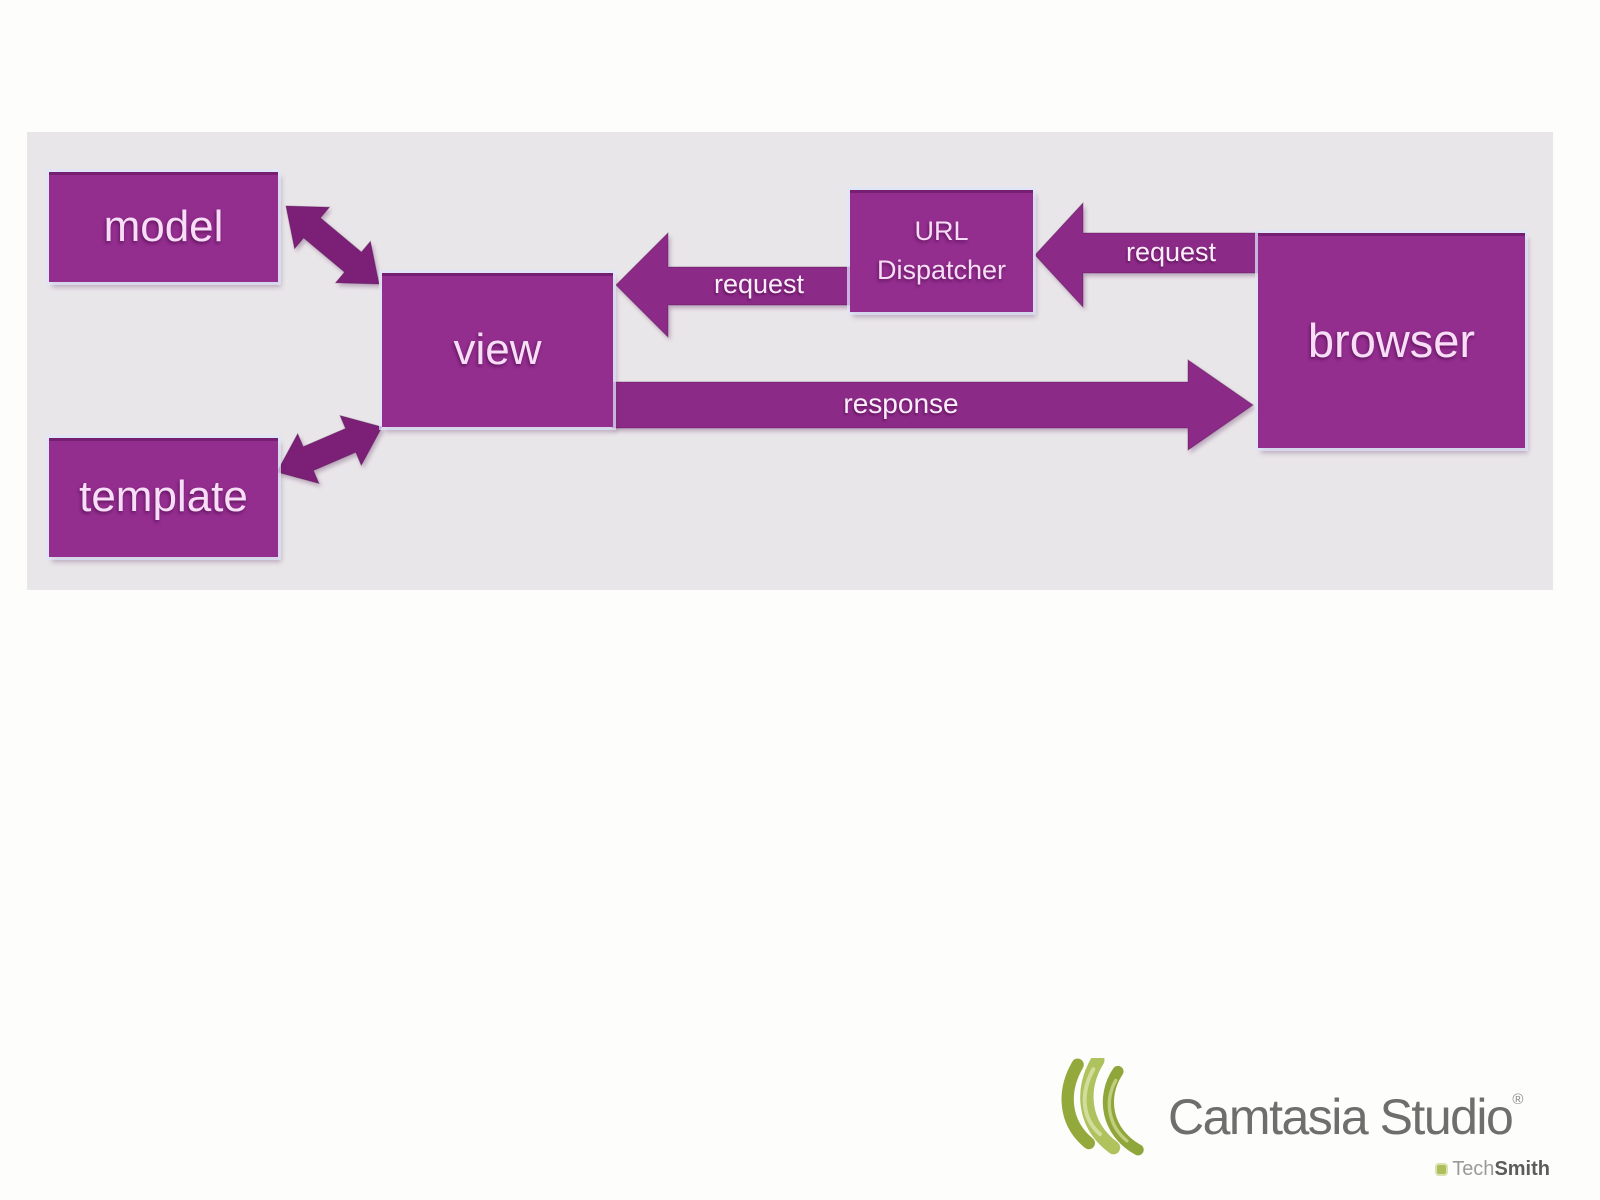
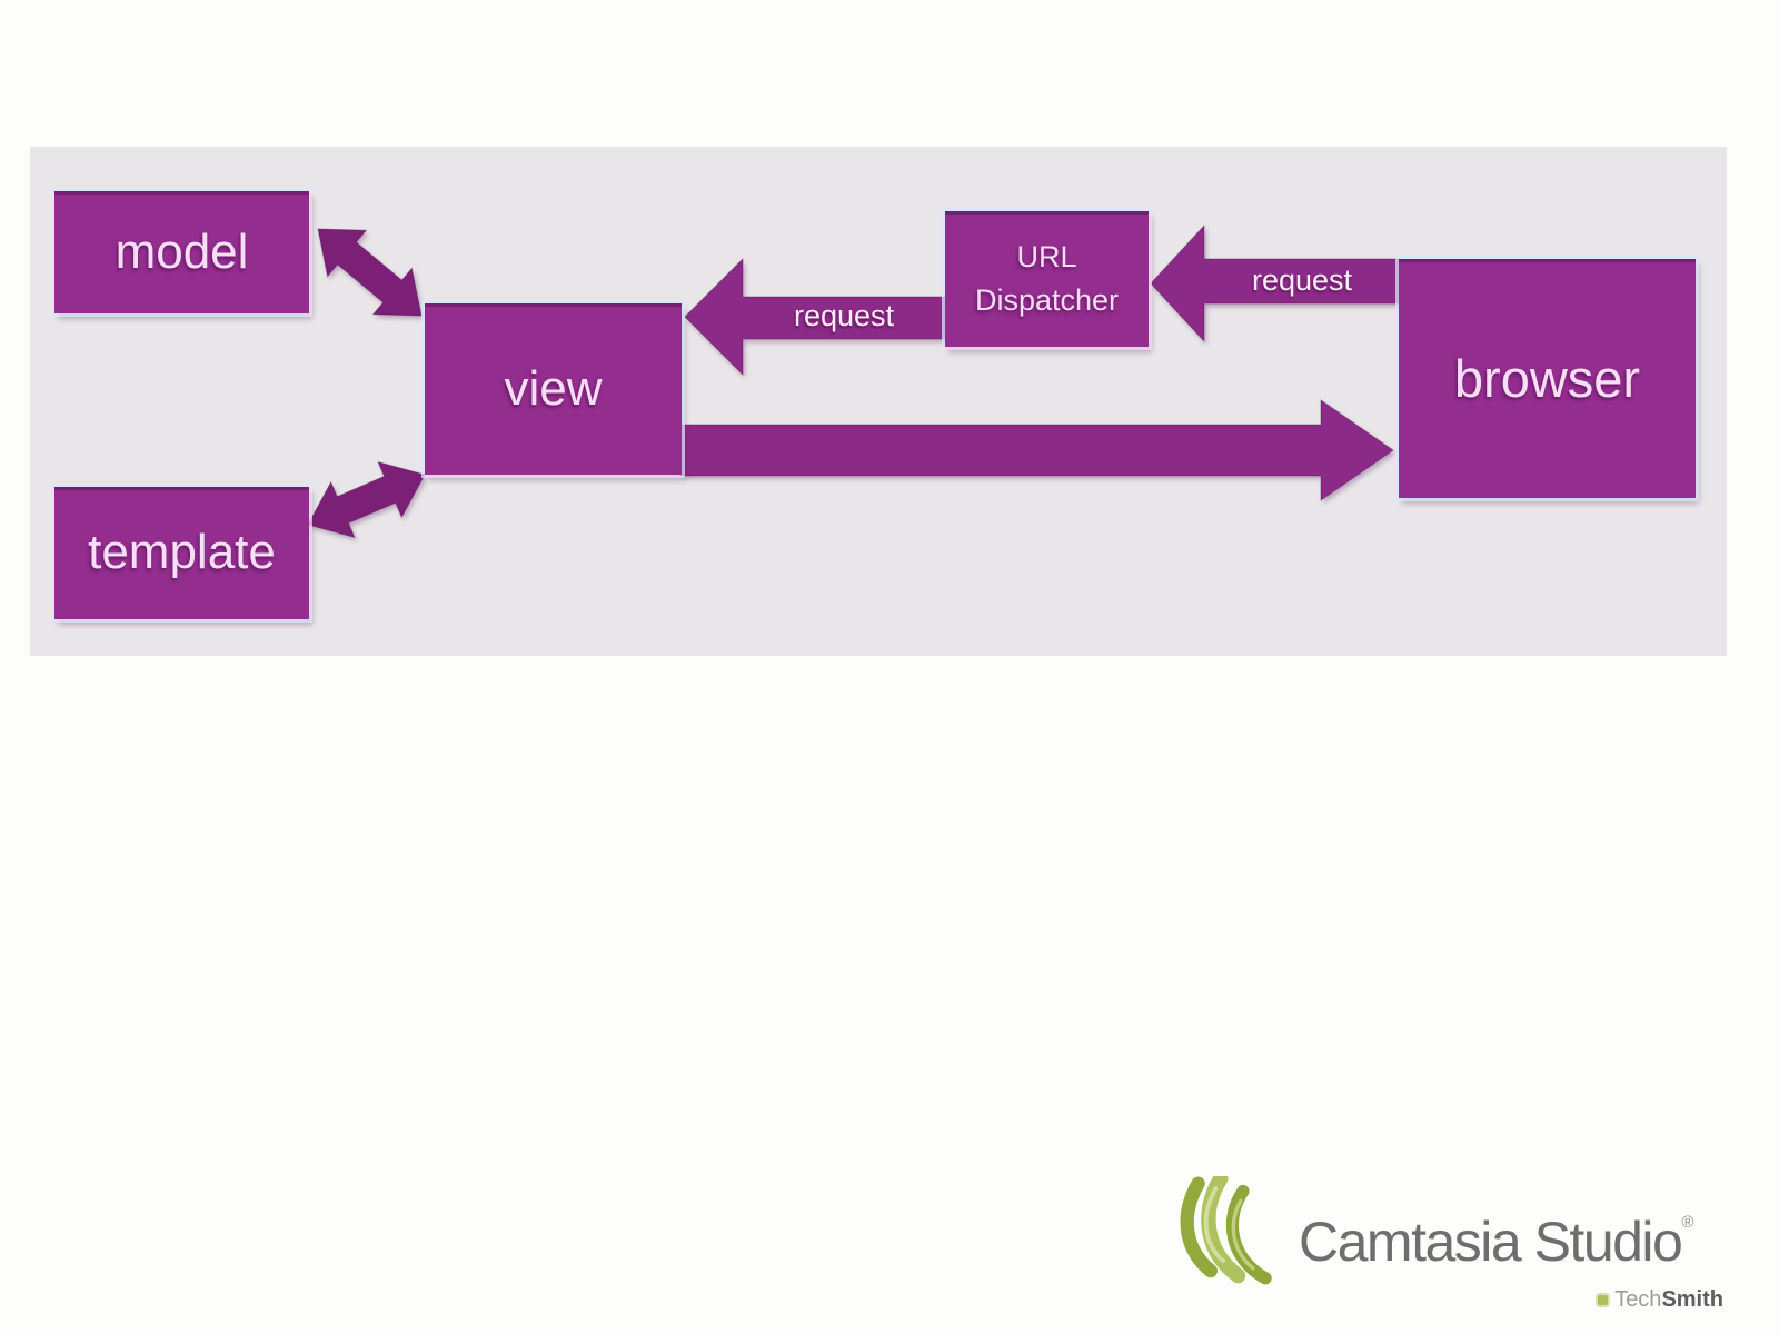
  model
  template
  view
  URL
  Dispatcher
  browser
  request
  request
- response
  Camtasia Studio®
  TechSmith
